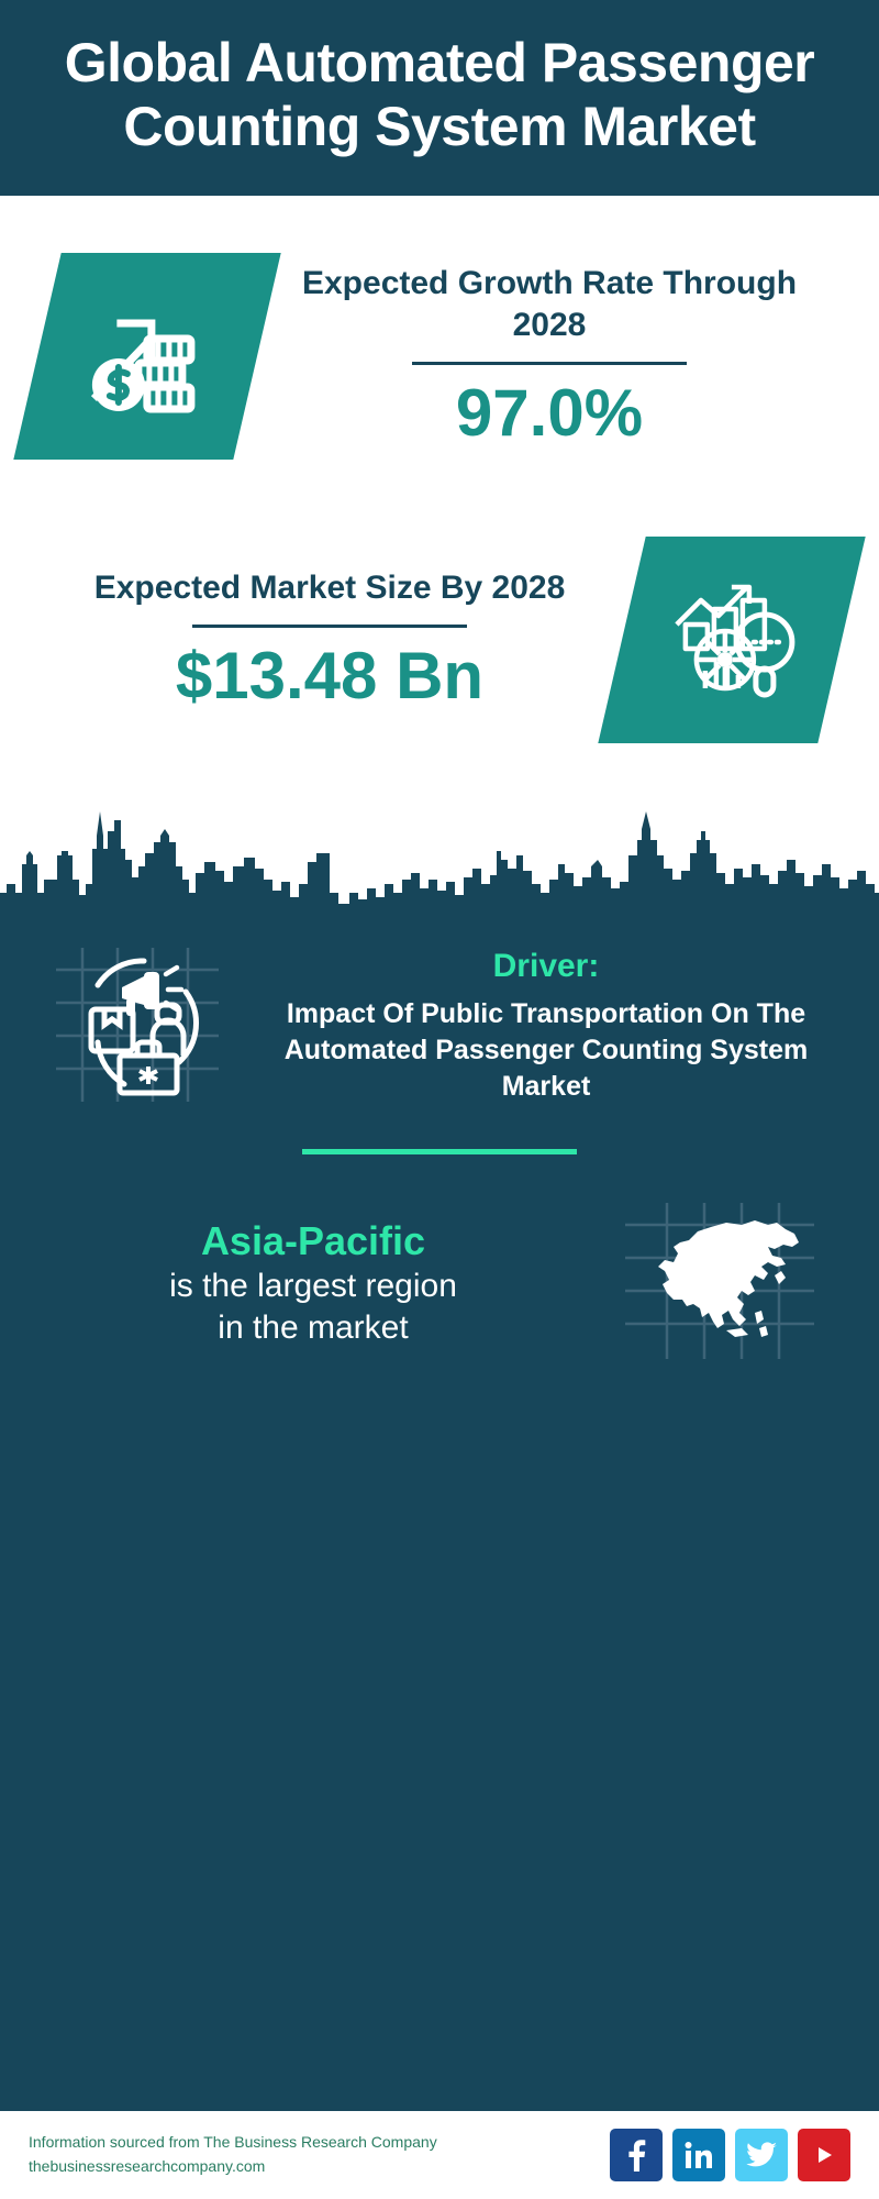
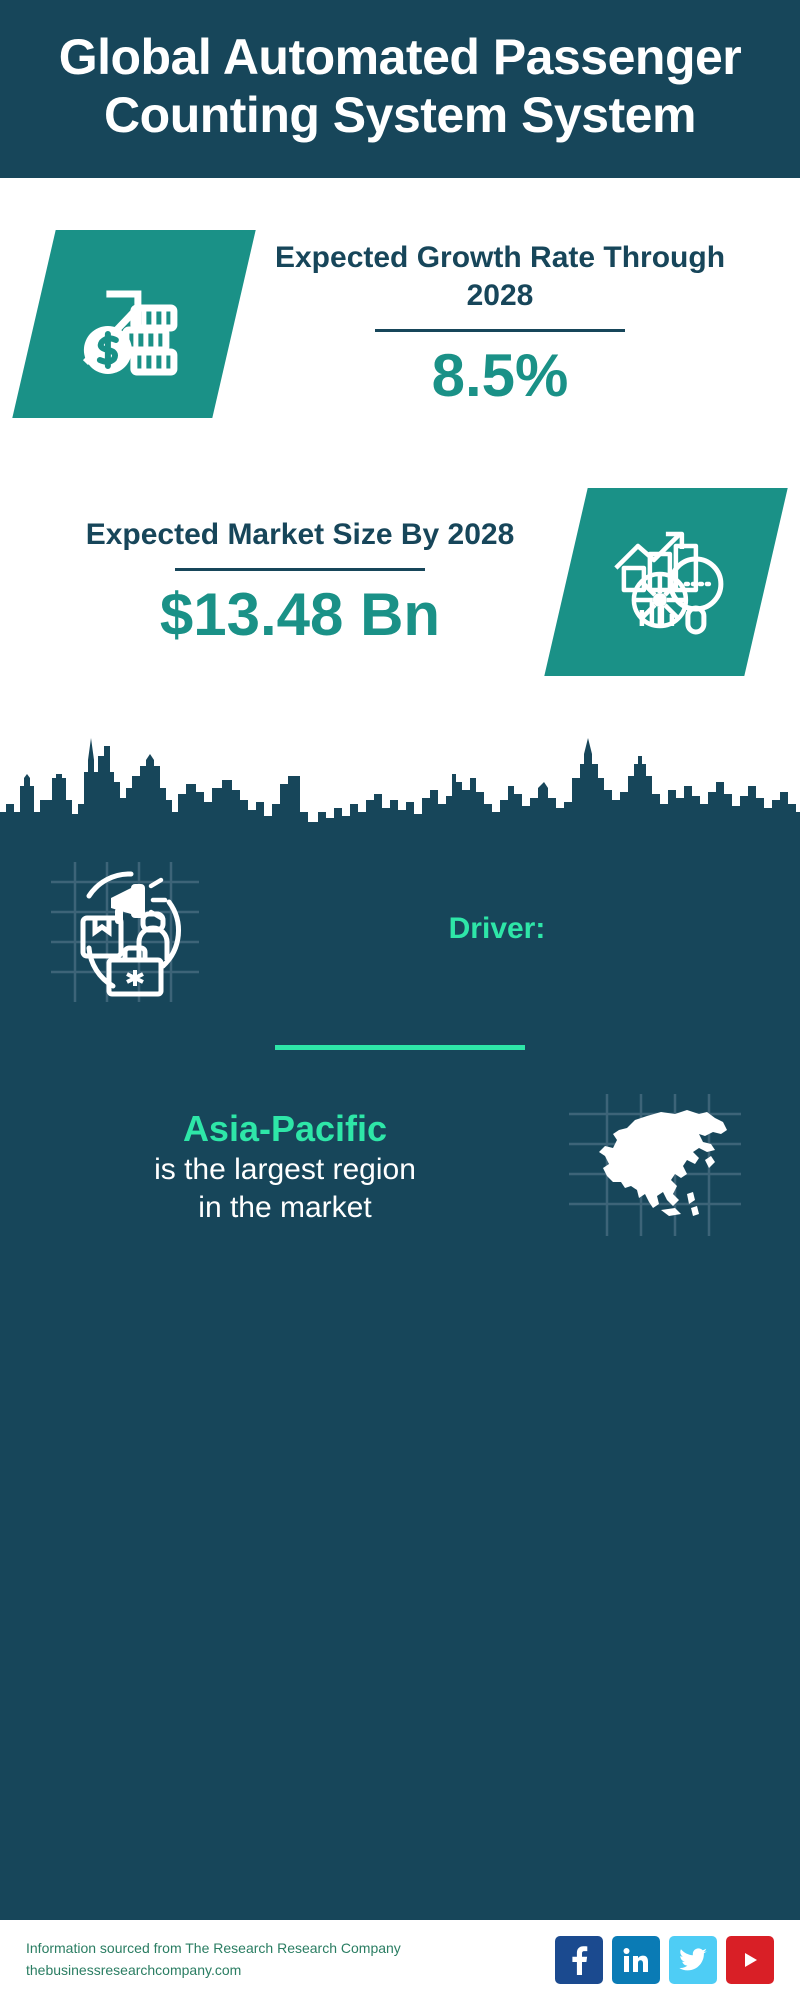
- Global Automated Passenger Counting System Market
+ Global Automated Passenger Counting System System
  Expected Growth Rate Through 2028
- 97.0%
+ 8.5%
  Expected Market Size By 2028
  $13.48 Bn
  Driver:
- Impact Of Public Transportation On The Automated Passenger Counting System Market
  Asia-Pacific
  is the largest region
  in the market
- Information sourced from The Business Research Company
+ Information sourced from The Research Research Company
  thebusinessresearchcompany.com
